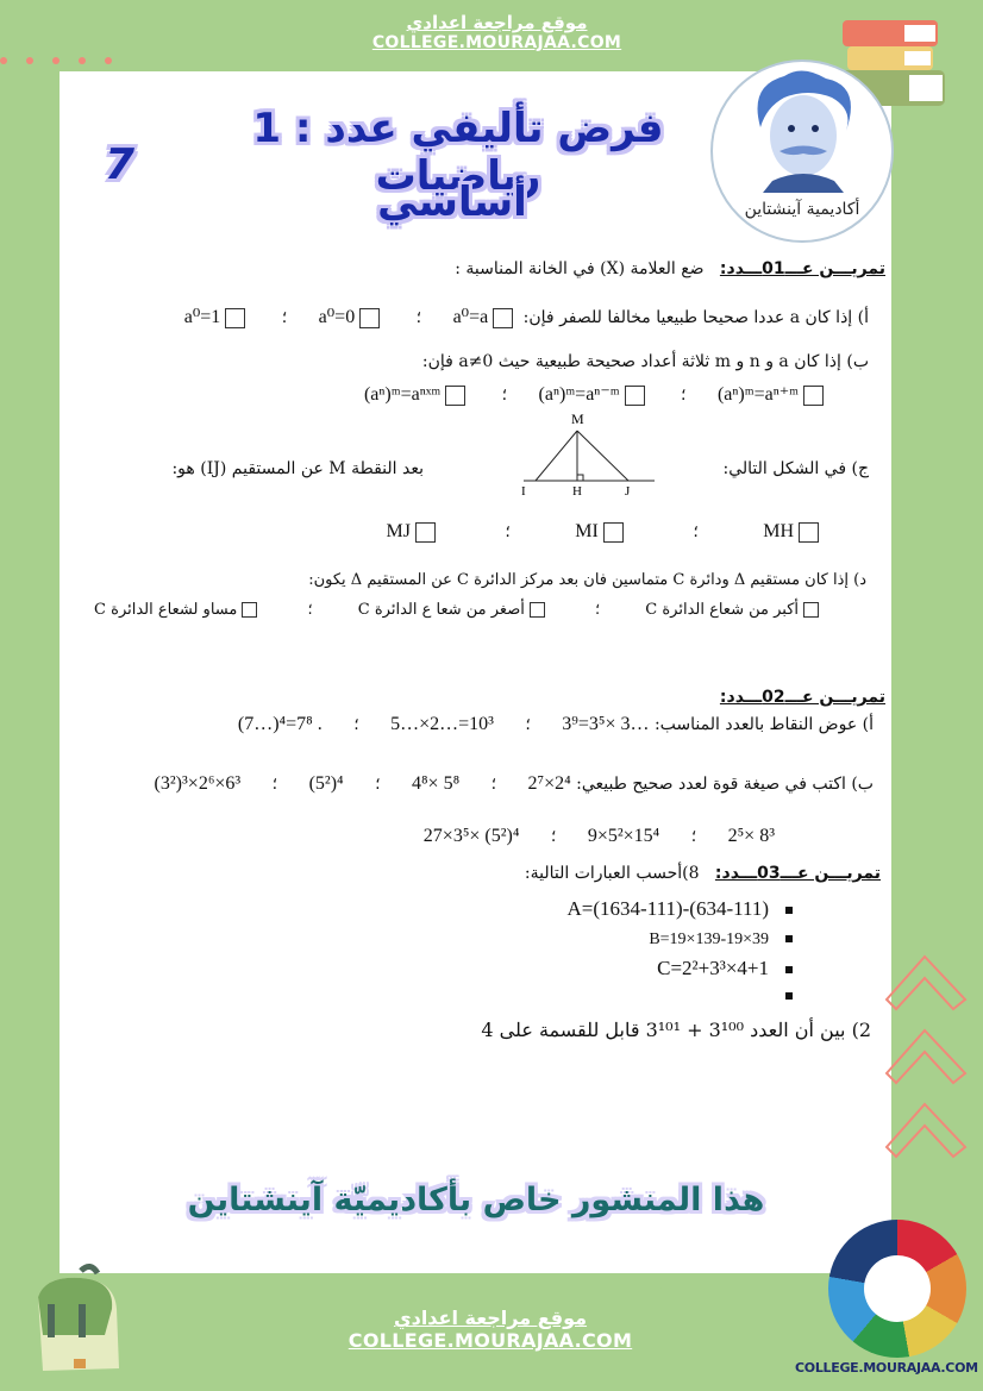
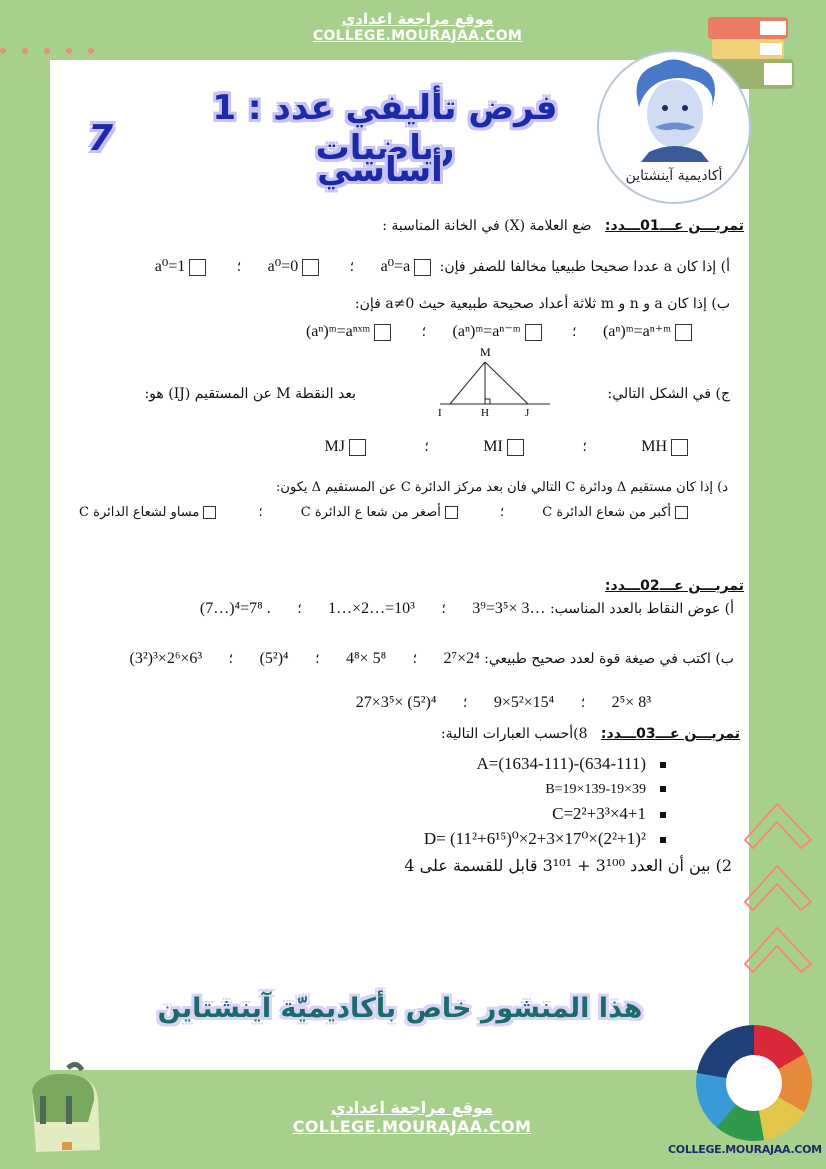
  موقع مراجعة اعدادي
  COLLEGE.MOURAJAA.COM
  أكاديمية آينشتاين
  فرض تأليفي عدد : 1 رياضيات
  أساسي
  7
  تمريـــن عـــ01ـــدد: ضع العلامة (X) في الخانة المناسبة :
  أ) إذا كان a عددا صحيحا طبيعيا مخالفا للصفر فإن: a⁰=a ؛ a⁰=0 ؛ a⁰=1
  ب) إذا كان a و n و m ثلاثة أعداد صحيحة طبيعية حيث a≠0 فإن:
  (aⁿ)ᵐ=aⁿ⁺ᵐ ؛ (aⁿ)ᵐ=aⁿ⁻ᵐ ؛ (aⁿ)ᵐ=aⁿˣᵐ
  ج) في الشكل التالي:
  M
  I
  H
  J
  بعد النقطة M عن المستقيم (IJ) هو:
  MH ؛ MI ؛ MJ
- د) إذا كان مستقيم Δ ودائرة C متماسين فان بعد مركز الدائرة C عن المستقيم Δ يكون:
+ د) إذا كان مستقيم Δ ودائرة C التالي فان بعد مركز الدائرة C عن المستقيم Δ يكون:
  أكبر من شعاع الدائرة C ؛ أصغر من شعا ع الدائرة C ؛ مساو لشعاع الدائرة C
  تمريـــن عـــ02ـــدد:
- أ) عوض النقاط بالعدد المناسب: 3⁹=3⁵× 3… ؛ 5…×2…=10³ ؛ (7…)⁴=7⁸ .
+ أ) عوض النقاط بالعدد المناسب: 3⁹=3⁵× 3… ؛ 1…×2…=10³ ؛ (7…)⁴=7⁸ .
  ب) اكتب في صيغة قوة لعدد صحيح طبيعي: 2⁷×2⁴ ؛ 4⁸× 5⁸ ؛ (5²)⁴ ؛ (3²)³×2⁶×6³
  2⁵× 8³ ؛ 9×5²×15⁴ ؛ 27×3⁵× (5²)⁴
  تمريـــن عـــ03ـــدد: 8)أحسب العبارات التالية:
  A=(1634-111)-(634-111)
  B=19×139-19×39
  C=2²+3³×4+1
+ D= (11²+6¹⁵)⁰×2+3×17⁰×(2²+1)²
  2) بين أن العدد 3¹⁰⁰ + 3¹⁰¹ قابل للقسمة على 4
  هذا المنشور خاص بأكاديميّة آينشتاين
  موقع مراجعة اعدادي
  COLLEGE.MOURAJAA.COM
  COLLEGE.MOURAJAA.COM
